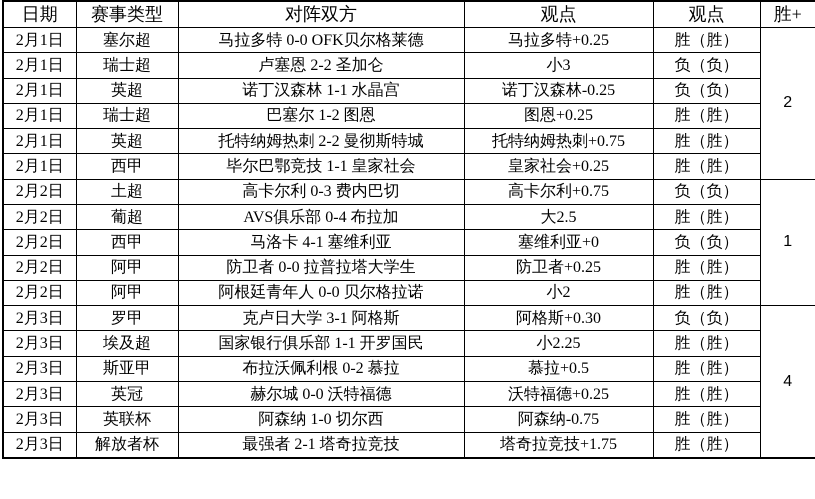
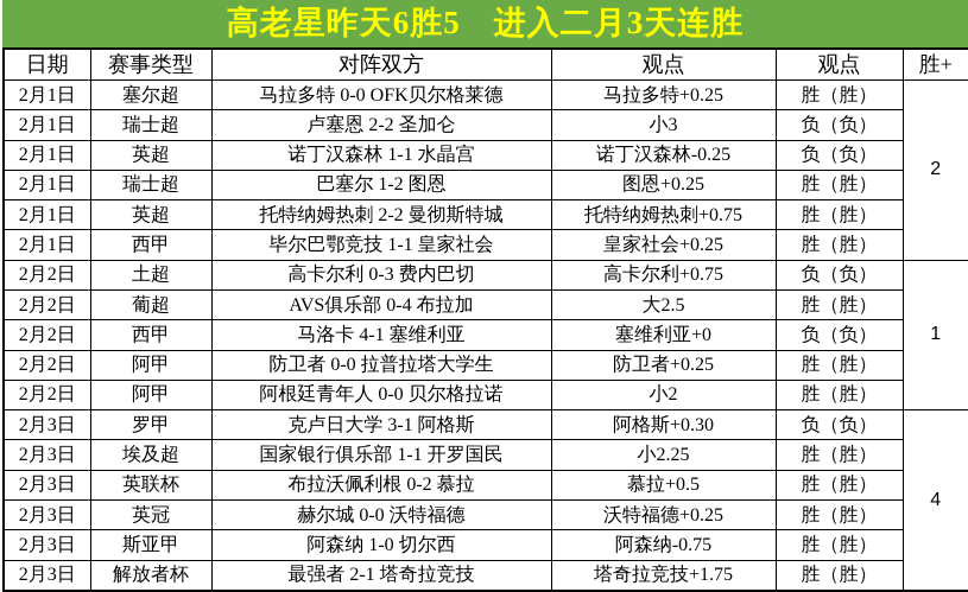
+ 高老星昨天6胜5 进入二月3天连胜
  日期	赛事类型	对阵双方	观点	观点	胜+
  2月1日	塞尔超	马拉多特 0-0 OFK贝尔格莱德	马拉多特+0.25	胜（胜）	2
  2月1日	瑞士超	卢塞恩 2-2 圣加仑	小3	负（负）
  2月1日	英超	诺丁汉森林 1-1 水晶宫	诺丁汉森林-0.25	负（负）
  2月1日	瑞士超	巴塞尔 1-2 图恩	图恩+0.25	胜（胜）
  2月1日	英超	托特纳姆热刺 2-2 曼彻斯特城	托特纳姆热刺+0.75	胜（胜）
  2月1日	西甲	毕尔巴鄂竞技 1-1 皇家社会	皇家社会+0.25	胜（胜）
  2月2日	土超	高卡尔利 0-3 费内巴切	高卡尔利+0.75	负（负）	1
  2月2日	葡超	AVS俱乐部 0-4 布拉加	大2.5	胜（胜）
  2月2日	西甲	马洛卡 4-1 塞维利亚	塞维利亚+0	负（负）
  2月2日	阿甲	防卫者 0-0 拉普拉塔大学生	防卫者+0.25	胜（胜）
  2月2日	阿甲	阿根廷青年人 0-0 贝尔格拉诺	小2	胜（胜）
  2月3日	罗甲	克卢日大学 3-1 阿格斯	阿格斯+0.30	负（负）	4
  2月3日	埃及超	国家银行俱乐部 1-1 开罗国民	小2.25	胜（胜）
- 2月3日	斯亚甲	布拉沃佩利根 0-2 慕拉	慕拉+0.5	胜（胜）
+ 2月3日	英联杯	布拉沃佩利根 0-2 慕拉	慕拉+0.5	胜（胜）
  2月3日	英冠	赫尔城 0-0 沃特福德	沃特福德+0.25	胜（胜）
- 2月3日	英联杯	阿森纳 1-0 切尔西	阿森纳-0.75	胜（胜）
+ 2月3日	斯亚甲	阿森纳 1-0 切尔西	阿森纳-0.75	胜（胜）
  2月3日	解放者杯	最强者 2-1 塔奇拉竞技	塔奇拉竞技+1.75	胜（胜）
